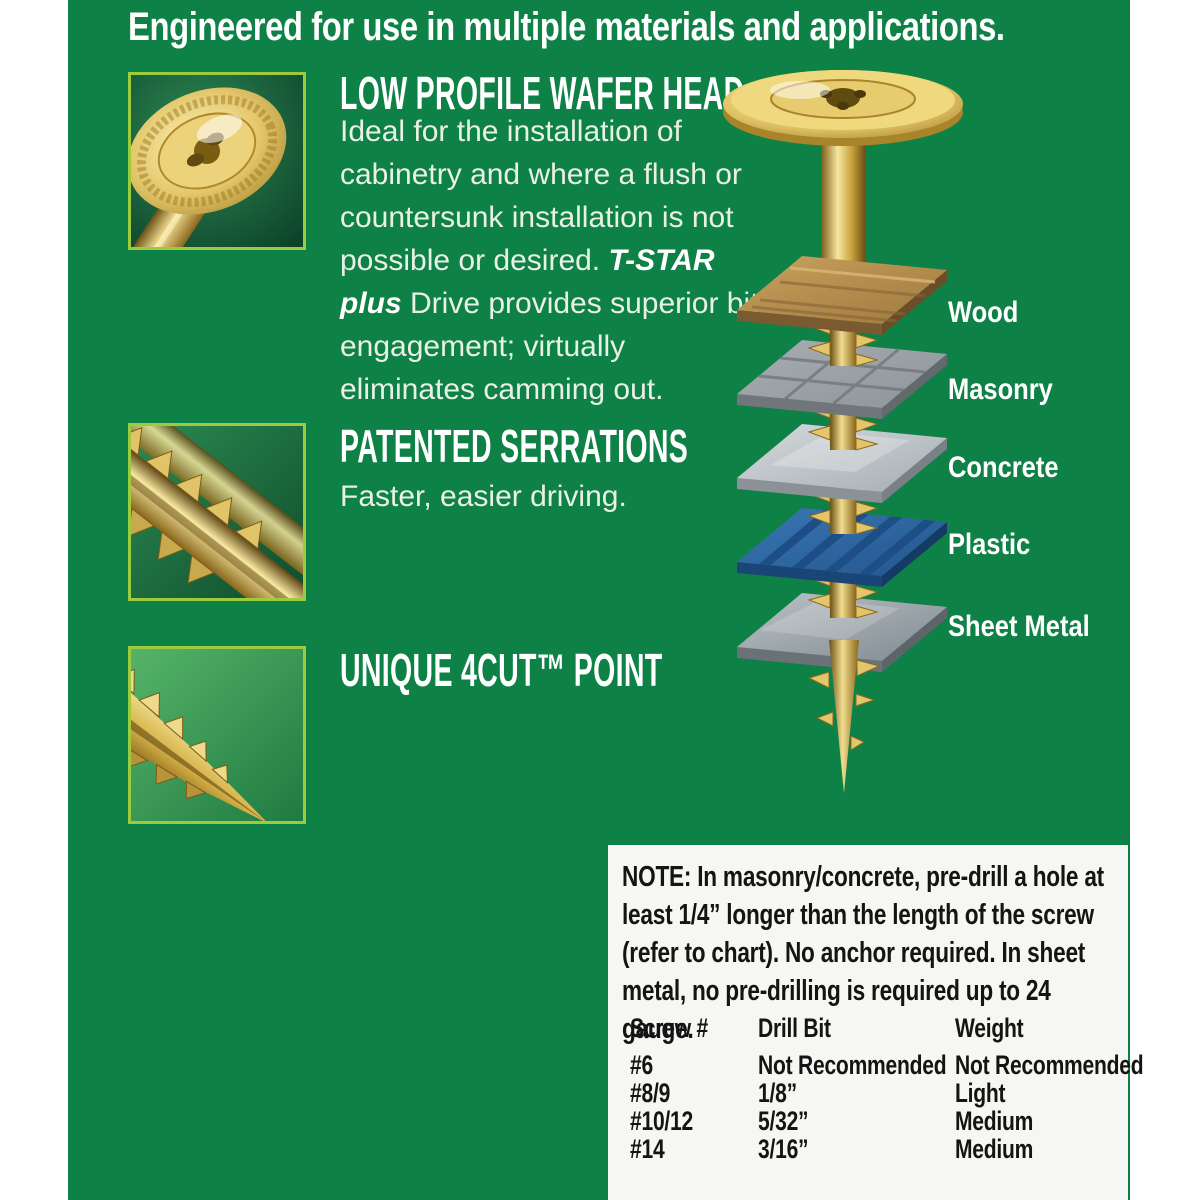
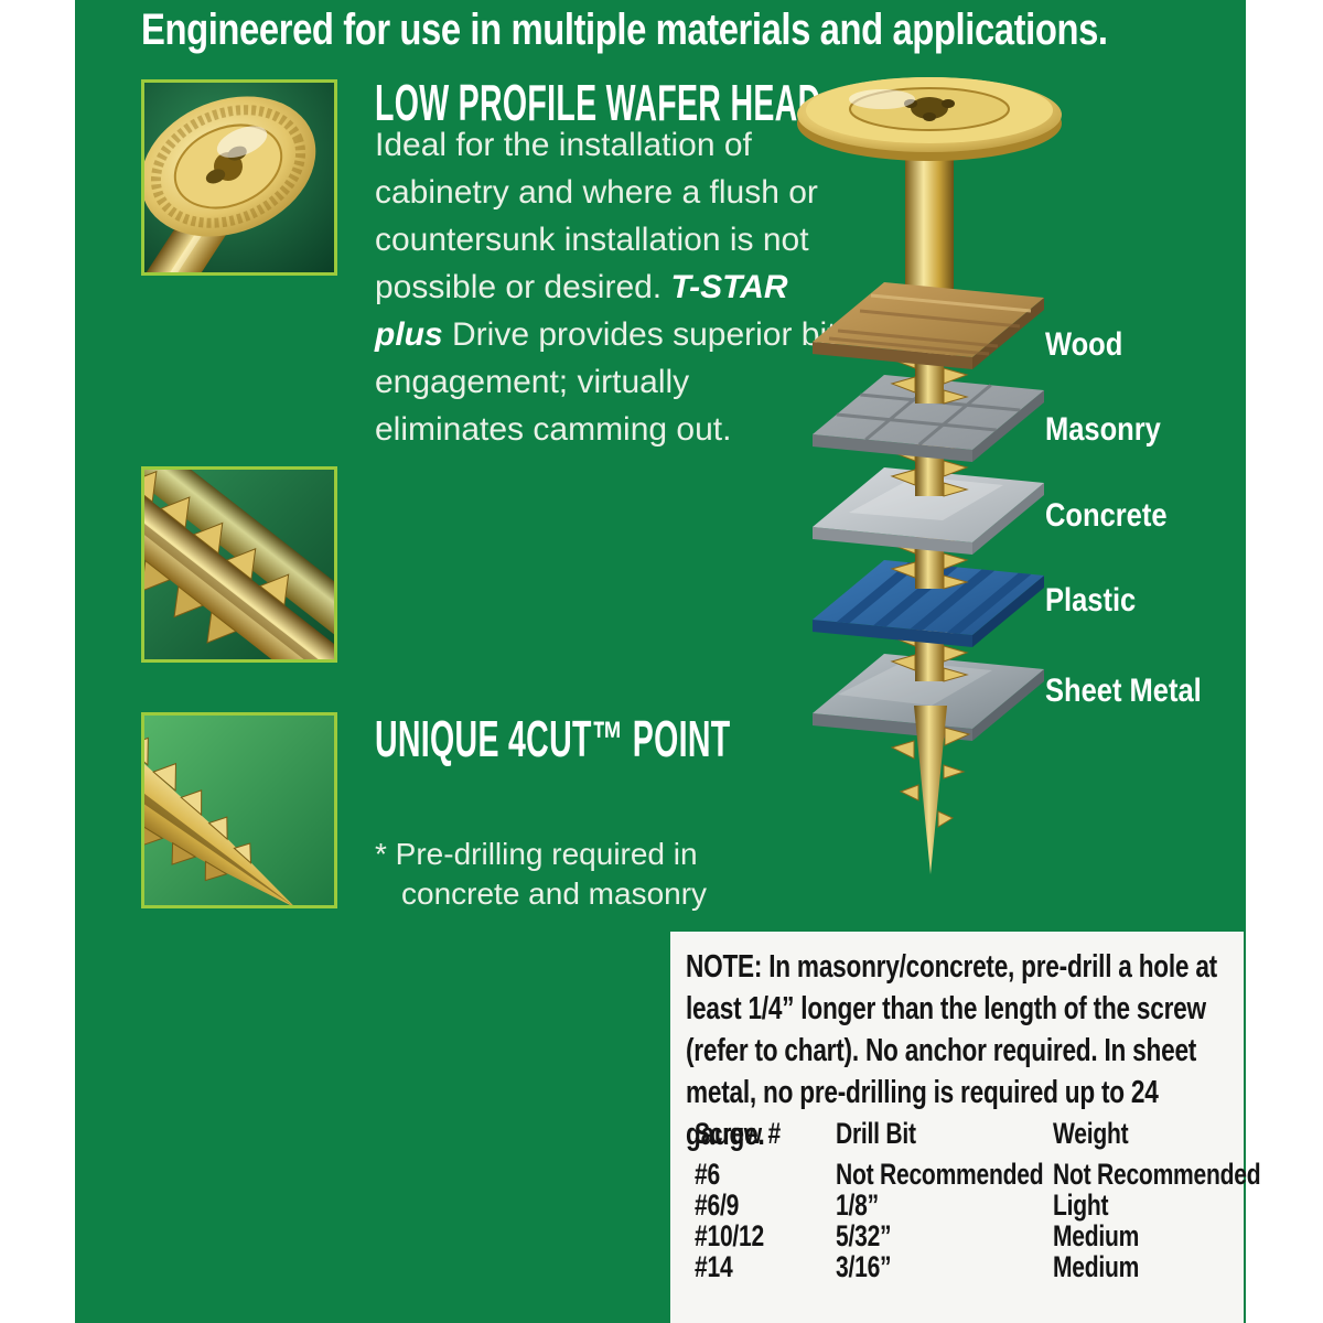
  Engineered for use in multiple materials and applications.
  LOW PROFILE WAFER HEA
  Ideal for the installation of cabinetry and where a flush or countersunk installation is not possible or desired. T-STAR plus Drive provides superior b engagement; virtually eliminates camming out.
- PATENTED SERRATIONS
- Faster, easier driving.
  UNIQUE 4CUT™ POINT
+ * Pre-drilling required in concrete and masonry
  Wood
  Masonry
  Concrete
  Plastic
  Sheet Metal
  NOTE: In masonry/concrete, pre-drill a hole at least 1/4” longer than the length of the screw (refer to chart). No anchor required. In sheet metal, no pre-drilling is required up to 24 gauge.
  Screw #
  Drill Bit
  Weight
  #6
  Not Recommended
  Not Recommended
- #8/9
+ #6/9
  1/8”
  Light
  #10/12
  5/32”
  Medium
  #14
  3/16”
  Medium
